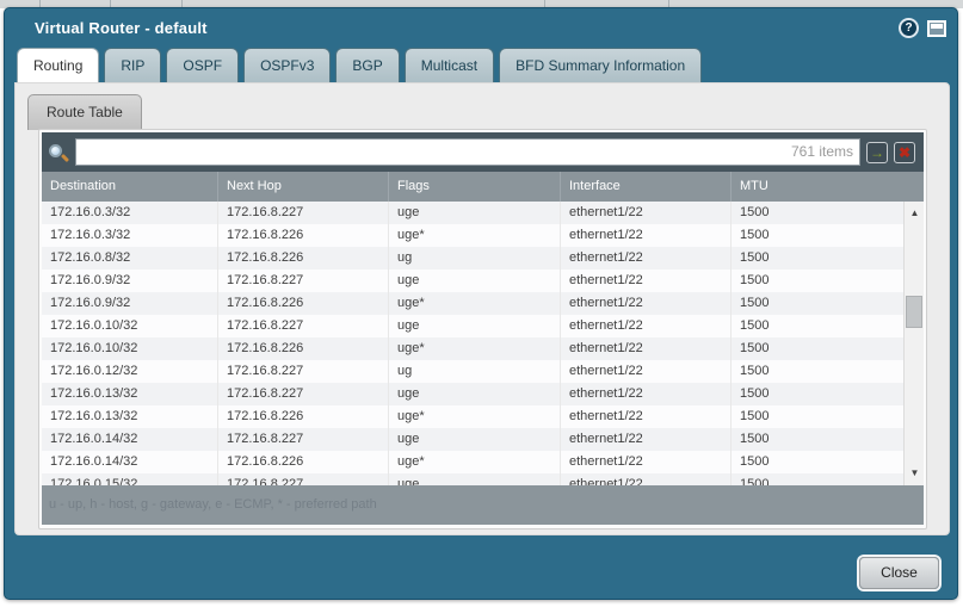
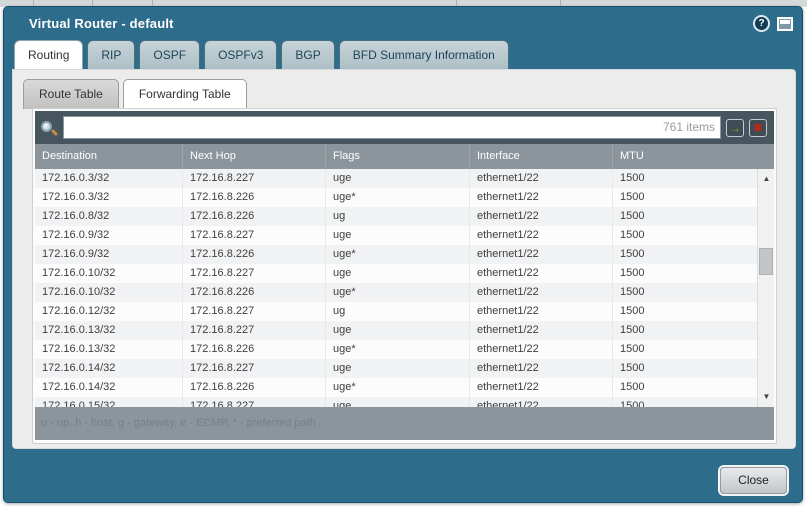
  Virtual Router - default
  ?
  Routing
  RIP
  OSPF
  OSPFv3
  BGP
- Multicast
  BFD Summary Information
  Route Table
+ Forwarding Table
  761 items
  →
  ✖
  Destination
  Next Hop
  Flags
  Interface
  MTU
  172.16.0.3/32
  172.16.8.227
  uge
  ethernet1/22
  1500
  172.16.0.3/32
  172.16.8.226
  uge*
  ethernet1/22
  1500
  172.16.0.8/32
  172.16.8.226
  ug
  ethernet1/22
  1500
  172.16.0.9/32
  172.16.8.227
  uge
  ethernet1/22
  1500
  172.16.0.9/32
  172.16.8.226
  uge*
  ethernet1/22
  1500
  172.16.0.10/32
  172.16.8.227
  uge
  ethernet1/22
  1500
  172.16.0.10/32
  172.16.8.226
  uge*
  ethernet1/22
  1500
  172.16.0.12/32
  172.16.8.227
  ug
  ethernet1/22
  1500
  172.16.0.13/32
  172.16.8.227
  uge
  ethernet1/22
  1500
  172.16.0.13/32
  172.16.8.226
  uge*
  ethernet1/22
  1500
  172.16.0.14/32
  172.16.8.227
  uge
  ethernet1/22
  1500
  172.16.0.14/32
  172.16.8.226
  uge*
  ethernet1/22
  1500
  172.16.0.15/32
  172.16.8.227
  uge
  ethernet1/22
  1500
  ▲
  ▼
  Close
